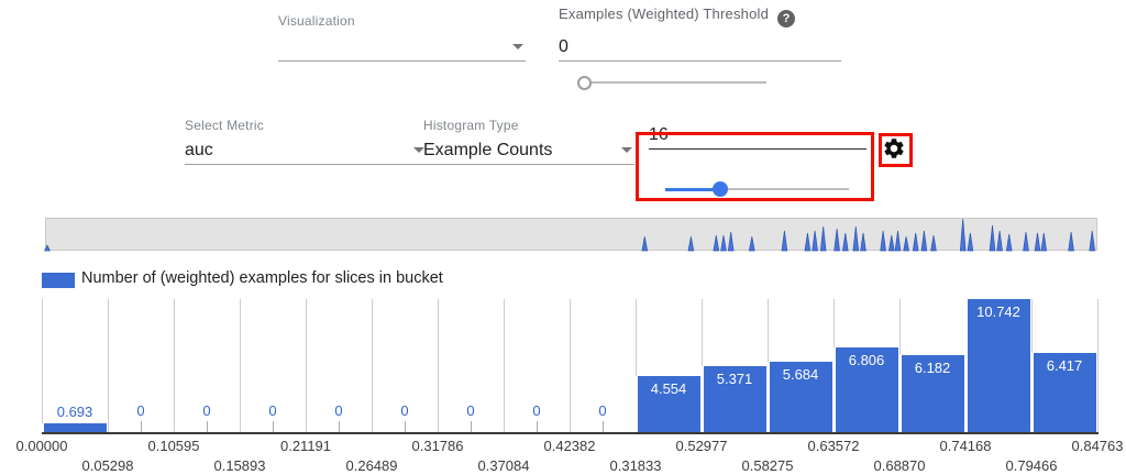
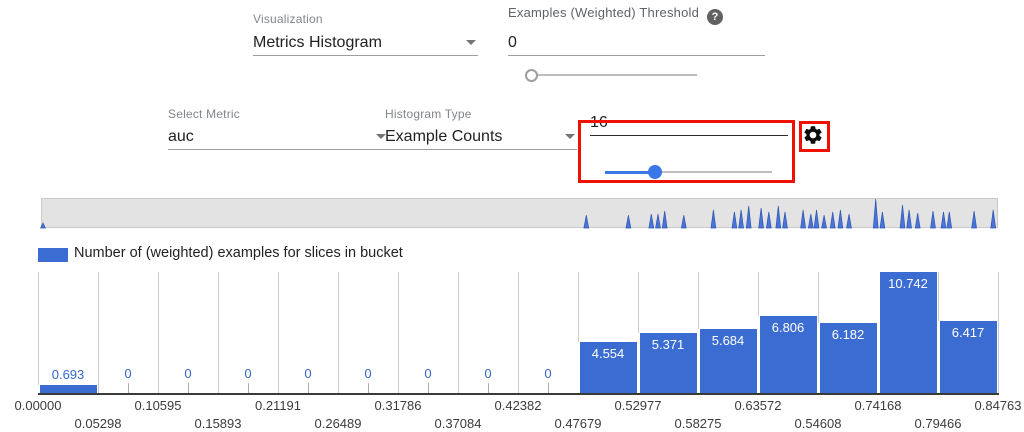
  Visualization
+ Metrics Histogram
  Examples (Weighted) Threshold ?
  0
  Select Metric
  auc
  Histogram Type
  Example Counts
  16
  Number of (weighted) examples for slices in bucket
  0.00000
  0.05298
  0.10595
  0.15893
  0.21191
  0.26489
  0.31786
  0.37084
  0.42382
- 0.31833
+ 0.47679
  0.52977
  0.58275
  0.63572
- 0.68870
+ 0.54608
  0.74168
  0.79466
  0.84763
  0.693
  0
  0
  0
  0
  0
  0
  0
  0
  4.554
  5.371
  5.684
  6.806
  6.182
  10.742
  6.417
